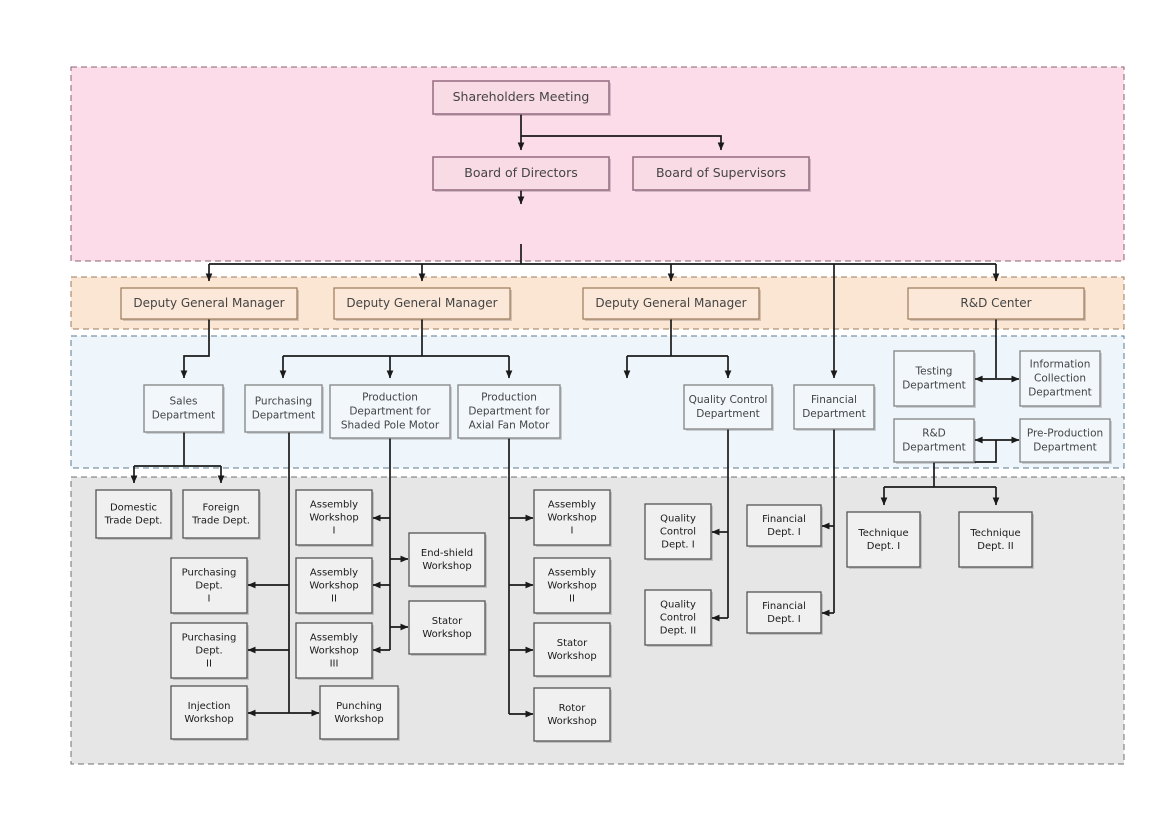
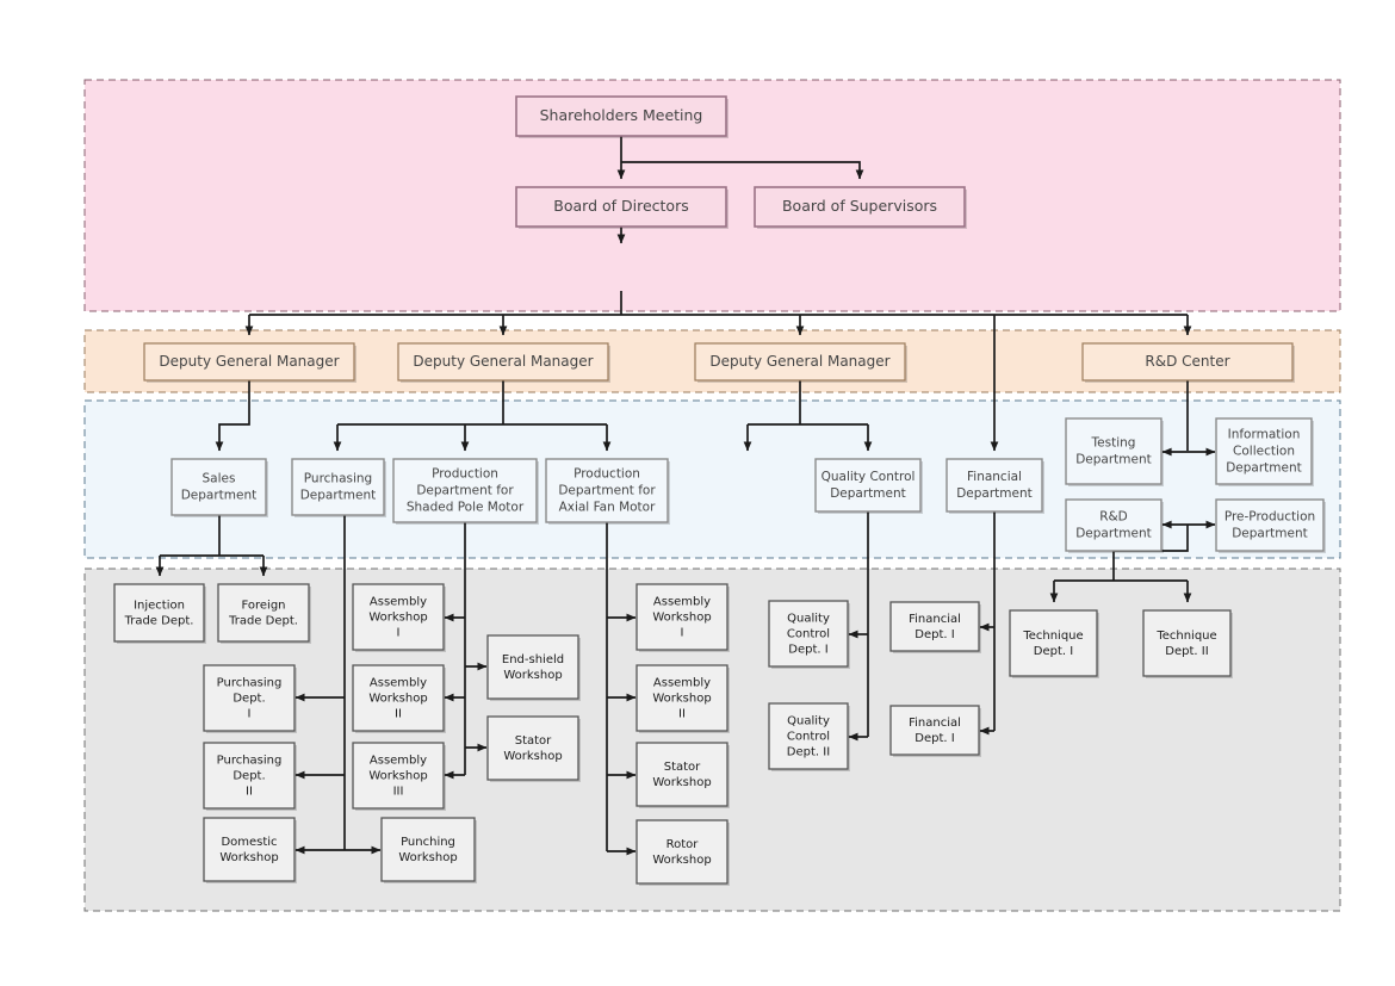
  Shareholders Meeting
  Board of Directors
  Board of Supervisors
  Deputy General Manager
  Deputy General Manager
  Deputy General Manager
  R&D Center
  Sales
  Department
  Purchasing
  Department
  Production
  Department for
  Shaded Pole Motor
  Production
  Department for
  Axial Fan Motor
  Quality Control
  Department
  Financial
  Department
  Testing
  Department
  Information
  Collection
  Department
  R&D
  Department
  Pre-Production
  Department
- Domestic
+ Injection
  Trade Dept.
  Foreign
  Trade Dept.
  Purchasing
  Dept.
  I
  Purchasing
  Dept.
  II
- Injection
+ Domestic
  Workshop
  Assembly
  Workshop
  I
  Assembly
  Workshop
  II
  Assembly
  Workshop
  III
  Punching
  Workshop
  End-shield
  Workshop
  Stator
  Workshop
  Assembly
  Workshop
  I
  Assembly
  Workshop
  II
  Stator
  Workshop
  Rotor
  Workshop
  Quality
  Control
  Dept. I
  Quality
  Control
  Dept. II
  Financial
  Dept. I
  Financial
  Dept. I
  Technique
  Dept. I
  Technique
  Dept. II
